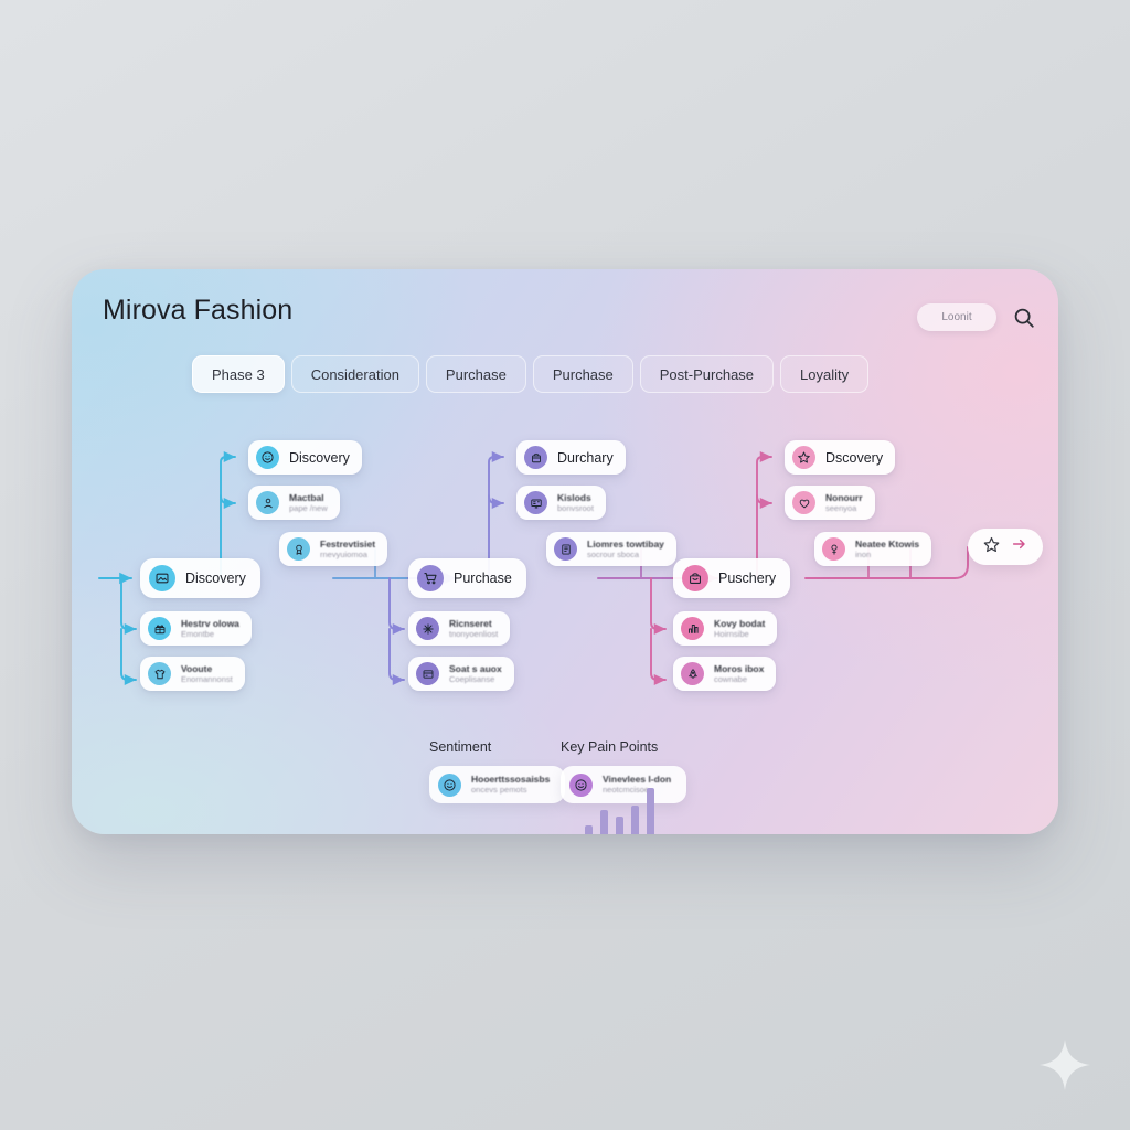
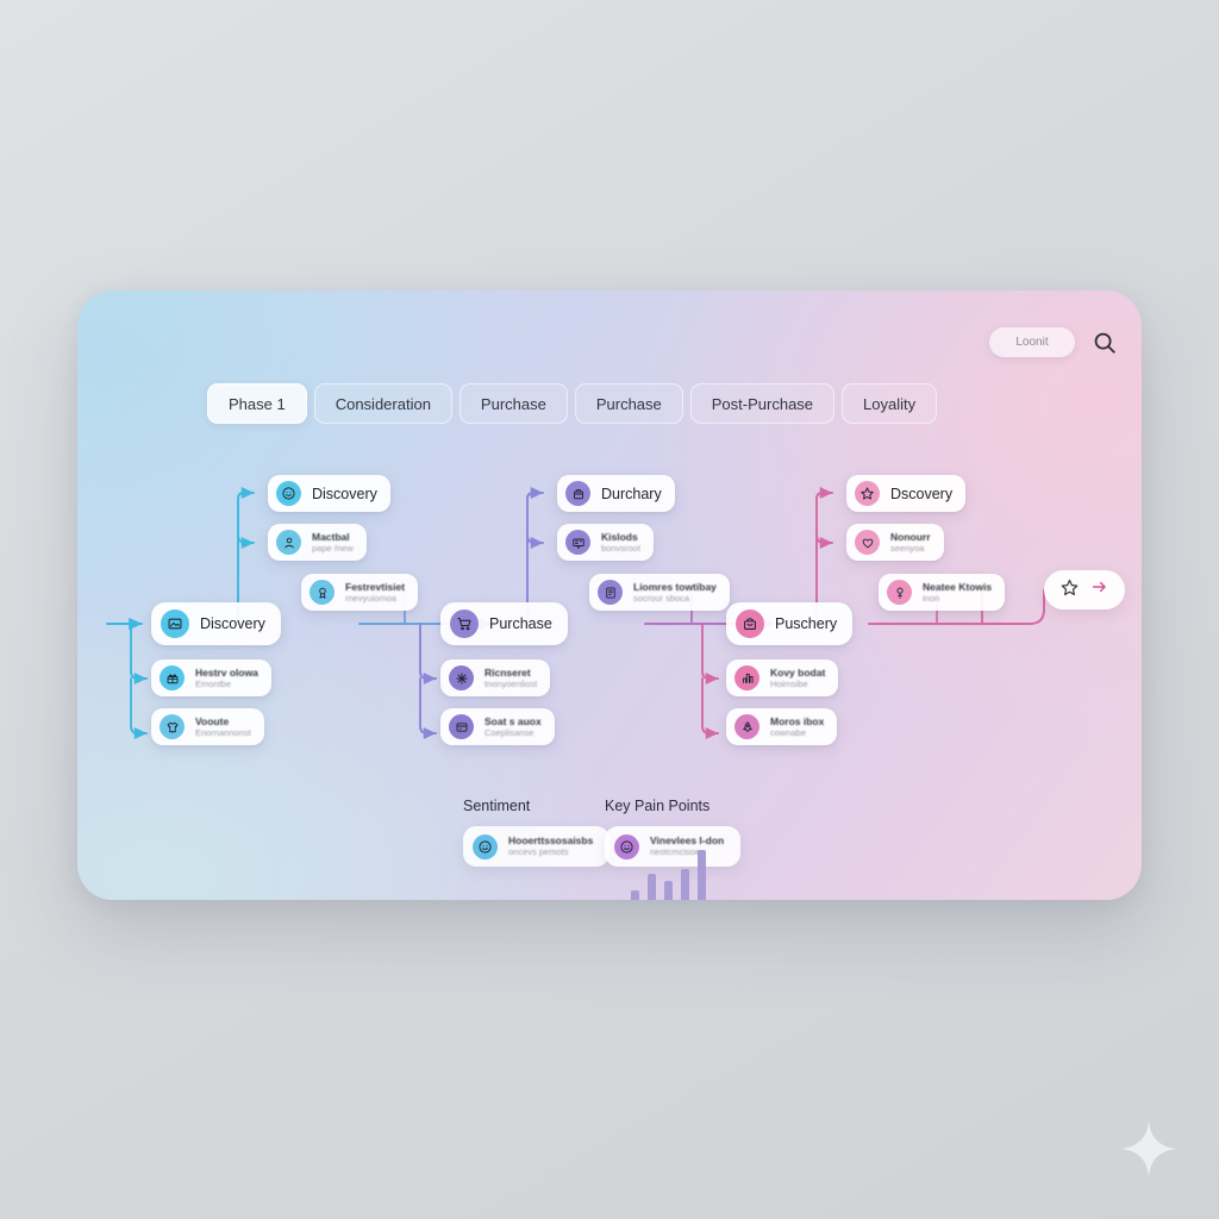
- Mirova Fashion
  Loonit
- Phase 3
+ Phase 1
  Consideration
  Purchase
  Purchase
  Post-Purchase
  Loyality
  Discovery
  Mactbal
  pape /new
  Festrevtisiet
  rnevyuiomoa
  Discovery
  Hestrv olowa
  Emontbe
  Vooute
  Enornannonst
  Durchary
  Kislods
  bonvsroot
  Liomres towtibay
  socrour sboca
  Purchase
  Ricnseret
  tnonyoenliost
  Soat s auox
  Coeplisanse
  Dscovery
  Nonourr
  seenyoa
  Neatee Ktowis
  inon
  Puschery
  Kovy bodat
  Hoirnsibe
  Moros ibox
  cownabe
  Sentiment
  Key Pain Points
  Hooerttssosaisbs
  oncevs pemots
  Vinevlees I-don
  neotcmciso
